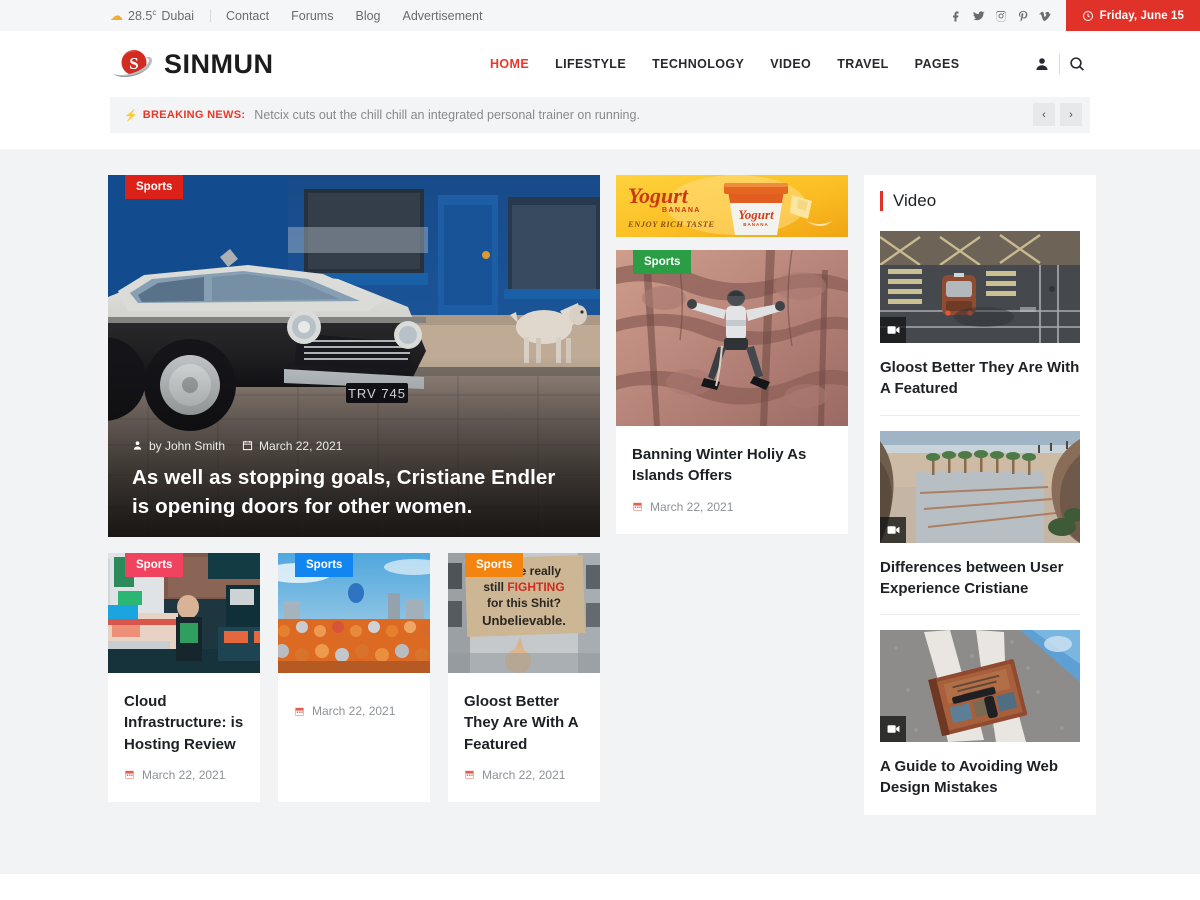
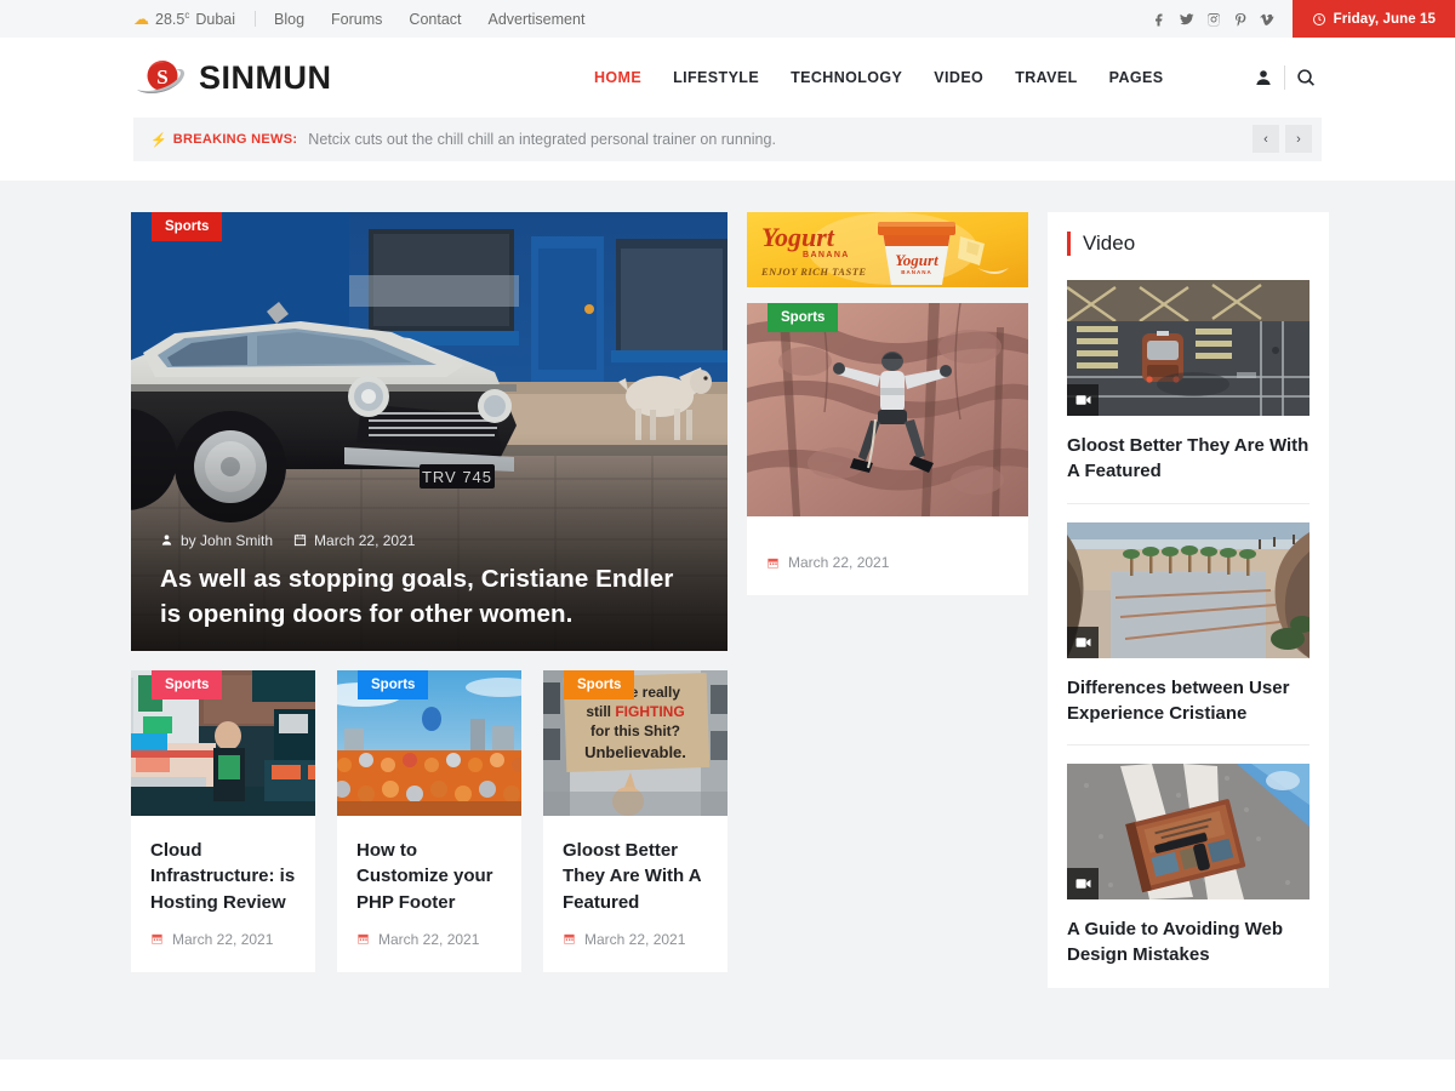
  ☁
  28.5c
  Dubai
- Contact
+ Blog
  Forums
- Blog
+ Contact
  Advertisement
  Friday, June 15
  S
  SINMUN
  HOME
  LIFESTYLE
  TECHNOLOGY
  VIDEO
  TRAVEL
  PAGES
  ⚡
  BREAKING NEWS:
  Netcix cuts out the chill chill an integrated personal trainer on running.
  ‹
  ›
  Sports
  by John Smith
  March 22, 2021
  As well as stopping goals, Cristiane Endler is opening doors for other women.
  Sports
  Cloud Infrastructure: is Hosting Review
  March 22, 2021
  Sports
+ How to Customize your PHP Footer
  March 22, 2021
  still FIGHTING
  for this Shit?
  Unbelievable.
  Sports
  Gloost Better They Are With A Featured
  March 22, 2021
  Yogurt
  ENJOY RICH TASTE
  Yogurt
  Sports
- Banning Winter Holiy As Islands Offers
  March 22, 2021
  Video
  Gloost Better They Are With A Featured
  Differences between User Experience Cristiane
  A Guide to Avoiding Web Design Mistakes
